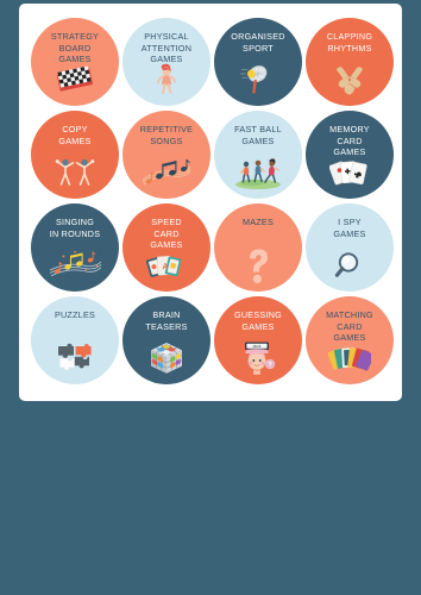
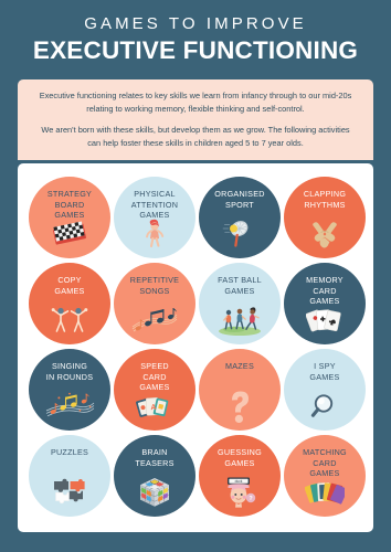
+ GAMES TO IMPROVE
+ EXECUTIVE FUNCTIONING
+ Executive functioning relates to key skills we learn from infancy through to our mid-20s relating to working memory, flexible thinking and self-control.
+ We aren't born with these skills, but develop them as we grow. The following activities can help foster these skills in children aged 5 to 7 year olds.
  STRATEGY
  BOARD
  GAMES
  PHYSICAL
  ATTENTION
  GAMES
  ORGANISED
  SPORT
  CLAPPING
  RHYTHMS
  COPY
  GAMES
  REPETITIVE
  SONGS
  FAST BALL
  GAMES
  MEMORY
  CARD
  GAMES
  SINGING
  IN ROUNDS
  SPEED
  CARD
  GAMES
  MAZES
  I SPY
  GAMES
  PUZZLES
  BRAIN
  TEASERS
  GUESSING
  GAMES
  MATCHING
  CARD
  GAMES
